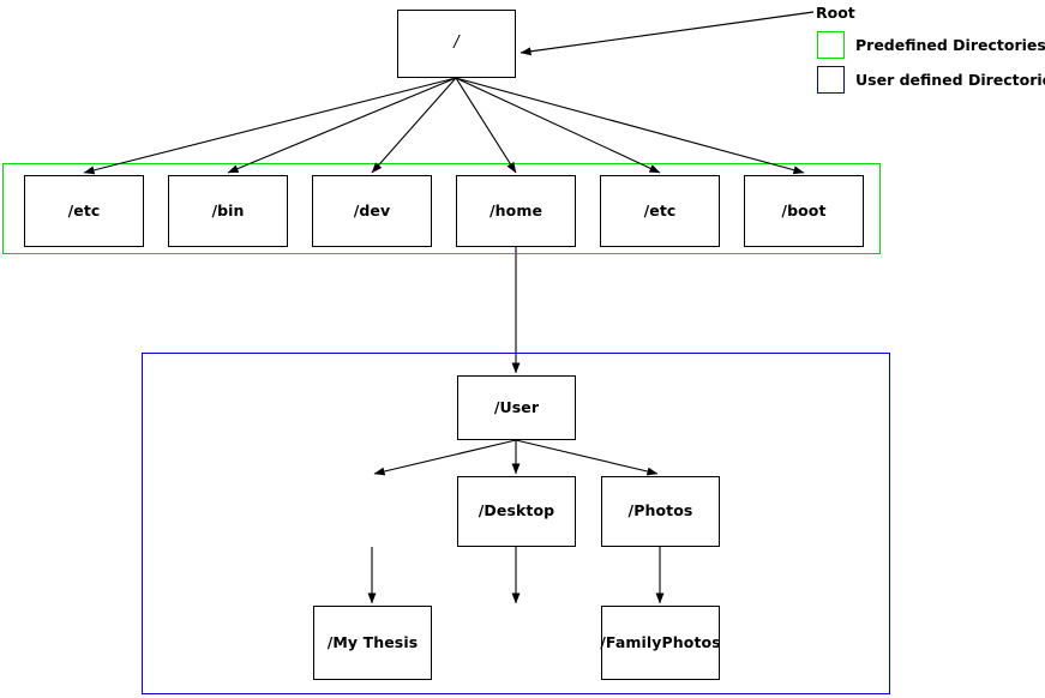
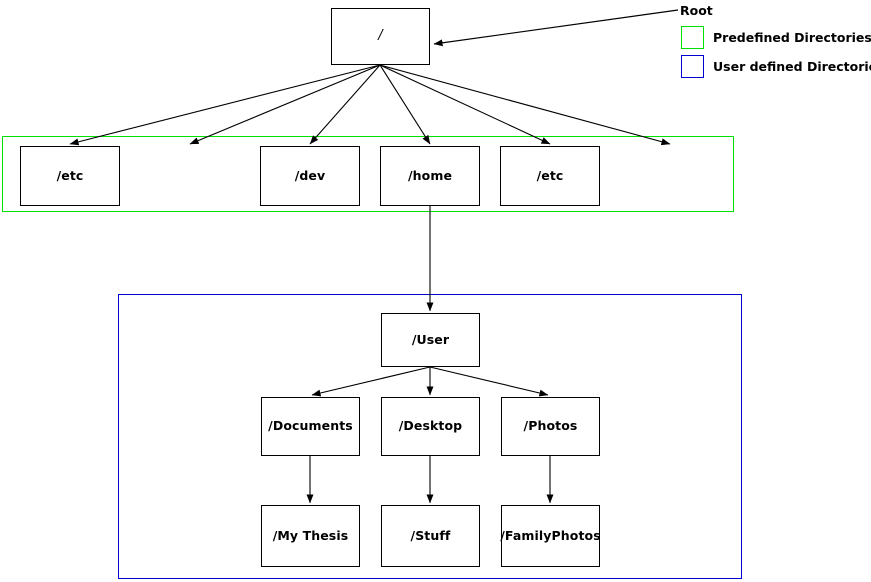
  /
  /etc
- /bin
  /dev
  /home
  /etc
- /boot
  /User
+ /Documents
  /Desktop
  /Photos
  /My Thesis
+ /Stuff
  /Family
  Photos
  Root
  Predefined Directories
  User defined Directori
